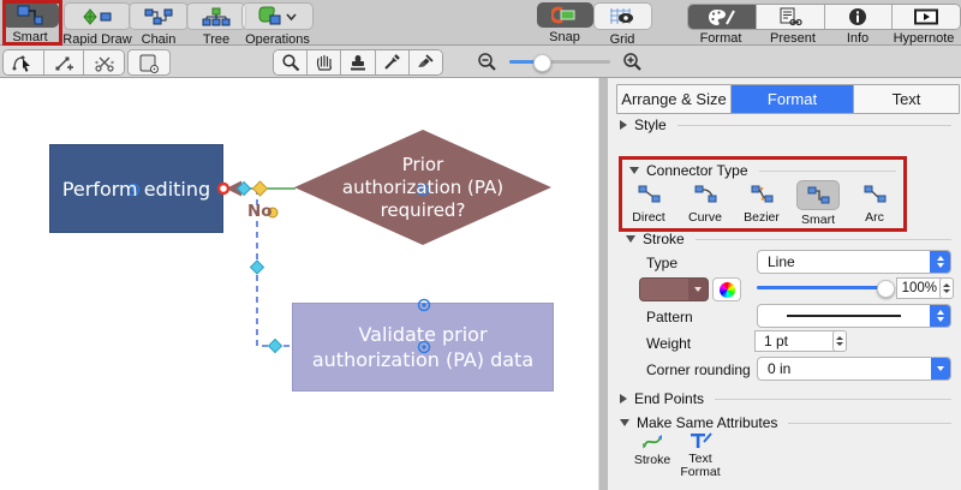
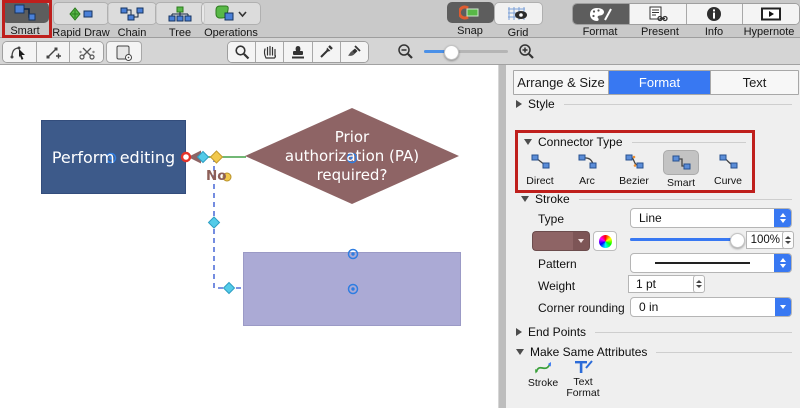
  Smart
  Rapid Draw
  Chain
  Tree
  Operations
  Snap
  Grid
  Format
  Present
  Info
  Hypernote
  Perform editing
  Prior
  authorization (PA)
  required?
- Validate prior
- authorization (PA) data
  No
  Arrange & Size
  Format
  Text
  Style
  Connector Type
  Direct
- Curve
+ Arc
  Bezier
  Smart
- Arc
+ Curve
  Stroke
  Type
  Line
  100%
  Pattern
  Weight
  1 pt
  Corner rounding
  0 in
  End Points
  Make Same Attributes
  Stroke
  Text Format
